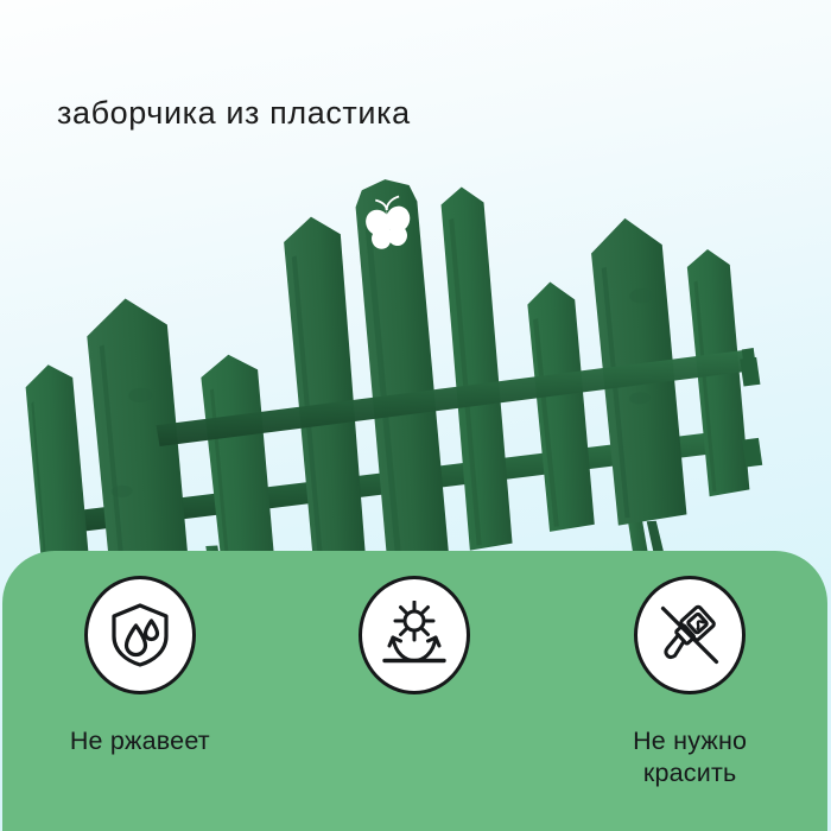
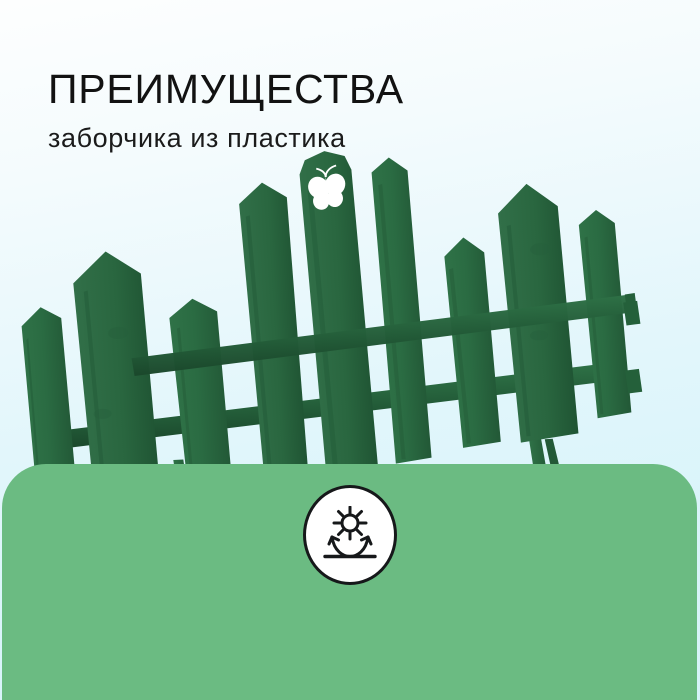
+ ПРЕИМУЩЕСТВА
  заборчика из пластика
- Не ржавеет
- Не нужно
- красить
